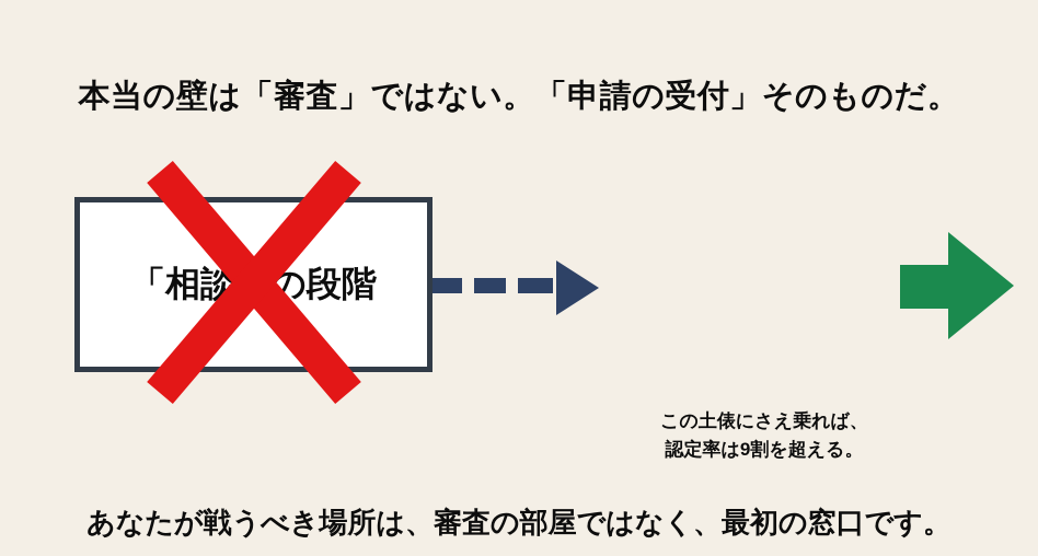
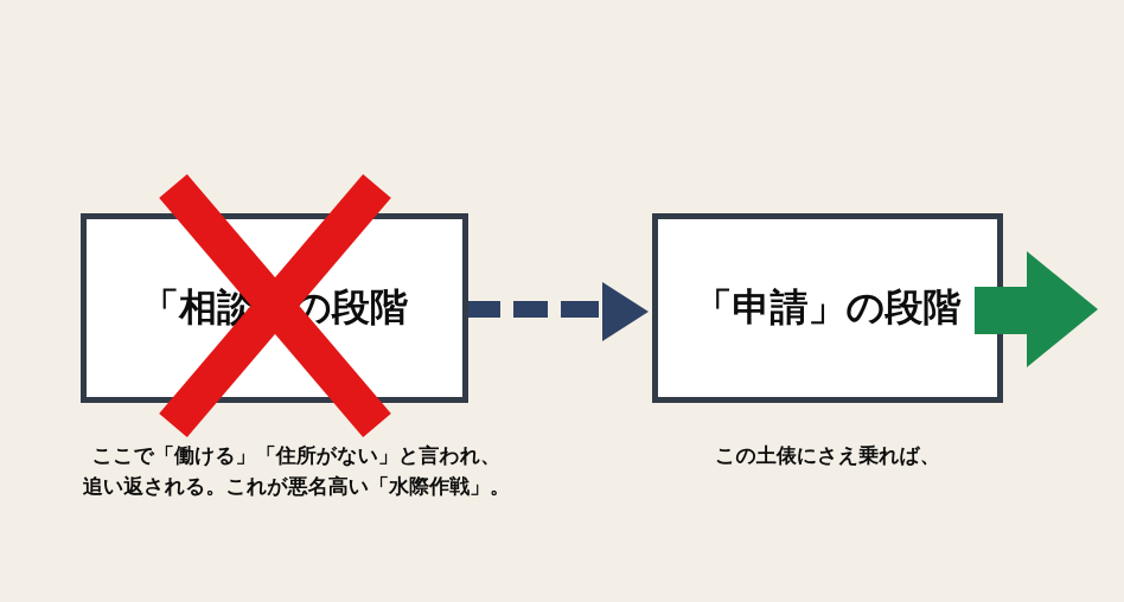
- 本当の壁は「審査」ではない。「申請の受付」そのものだ。
  「相談の段階
+ 「申請」の段階
+ ここで「働ける」「住所がない」と言われ、
+ 追い返される。これが悪名高い「水際作戦」。
  この土俵にさえ乗れば、
- 認定率は9割を超える。
- あなたが戦うべき場所は、審査の部屋ではなく、最初の窓口です。
